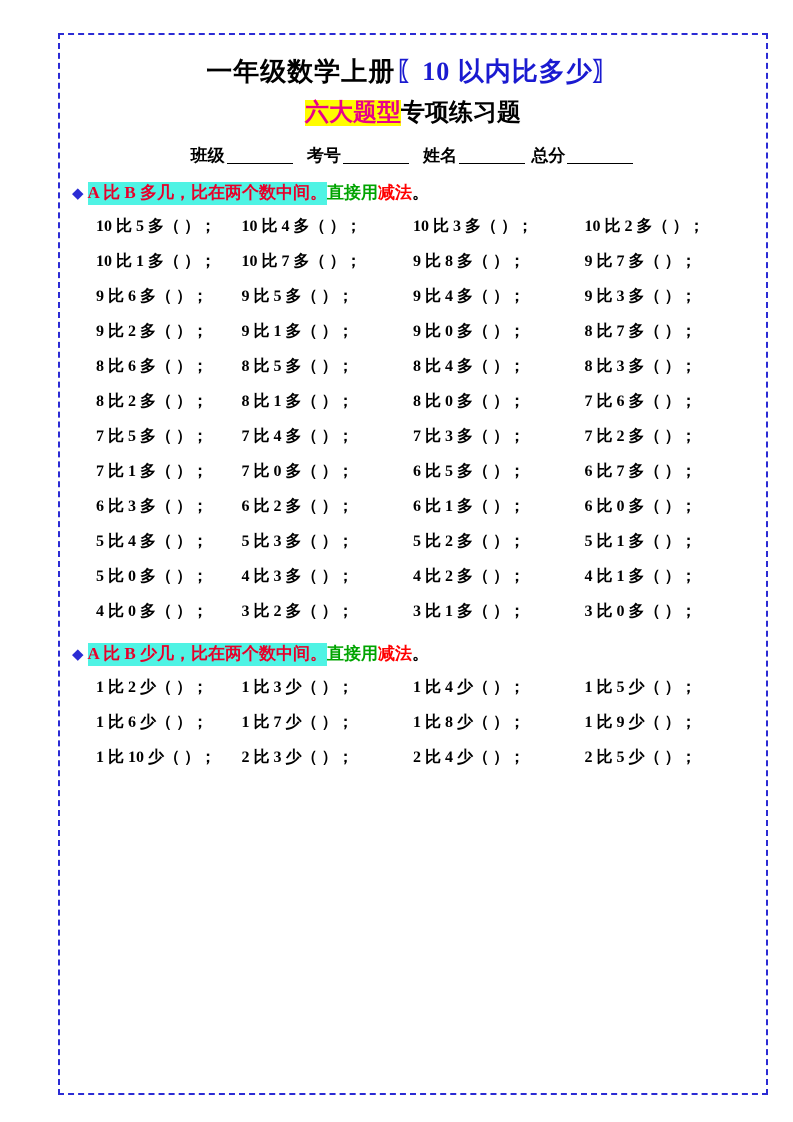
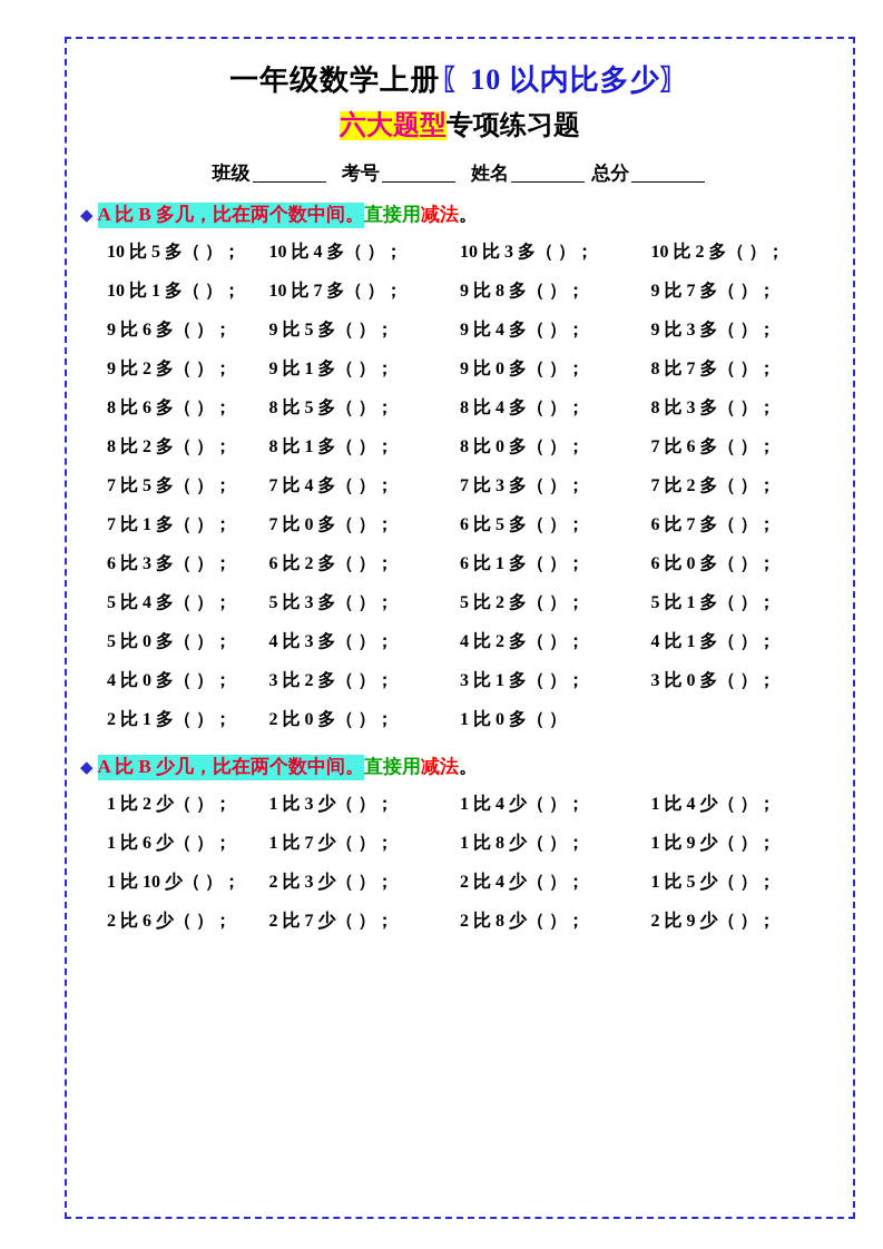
  一年级数学上册〖10 以内比多少〗
  六大题型专项练习题
  班级 考号 姓名 总分
  ◆
  A 比 B 多几，比在两个数中间。
  直接用
  减法
  。
  10 比 5 多（ ）；	10 比 4 多（ ）；	10 比 3 多（ ）；	10 比 2 多（ ）；
  10 比 1 多（ ）；	10 比 7 多（ ）；	9 比 8 多（ ）；	9 比 7 多（ ）；
  9 比 6 多（ ）；	9 比 5 多（ ）；	9 比 4 多（ ）；	9 比 3 多（ ）；
  9 比 2 多（ ）；	9 比 1 多（ ）；	9 比 0 多（ ）；	8 比 7 多（ ）；
  8 比 6 多（ ）；	8 比 5 多（ ）；	8 比 4 多（ ）；	8 比 3 多（ ）；
  8 比 2 多（ ）；	8 比 1 多（ ）；	8 比 0 多（ ）；	7 比 6 多（ ）；
  7 比 5 多（ ）；	7 比 4 多（ ）；	7 比 3 多（ ）；	7 比 2 多（ ）；
  7 比 1 多（ ）；	7 比 0 多（ ）；	6 比 5 多（ ）；	6 比 7 多（ ）；
  6 比 3 多（ ）；	6 比 2 多（ ）；	6 比 1 多（ ）；	6 比 0 多（ ）；
  5 比 4 多（ ）；	5 比 3 多（ ）；	5 比 2 多（ ）；	5 比 1 多（ ）；
  5 比 0 多（ ）；	4 比 3 多（ ）；	4 比 2 多（ ）；	4 比 1 多（ ）；
  4 比 0 多（ ）；	3 比 2 多（ ）；	3 比 1 多（ ）；	3 比 0 多（ ）；
+ 2 比 1 多（ ）；	2 比 0 多（ ）；	1 比 0 多（ ）
  ◆
  A 比 B 少几，比在两个数中间。
  直接用
  减法
  。
- 1 比 2 少（ ）；	1 比 3 少（ ）；	1 比 4 少（ ）；	1 比 5 少（ ）；
+ 1 比 2 少（ ）；	1 比 3 少（ ）；	1 比 4 少（ ）；	1 比 4 少（ ）；
  1 比 6 少（ ）；	1 比 7 少（ ）；	1 比 8 少（ ）；	1 比 9 少（ ）；
- 1 比 10 少（ ）；	2 比 3 少（ ）；	2 比 4 少（ ）；	2 比 5 少（ ）；
+ 1 比 10 少（ ）；	2 比 3 少（ ）；	2 比 4 少（ ）；	1 比 5 少（ ）；
+ 2 比 6 少（ ）；	2 比 7 少（ ）；	2 比 8 少（ ）；	2 比 9 少（ ）；
